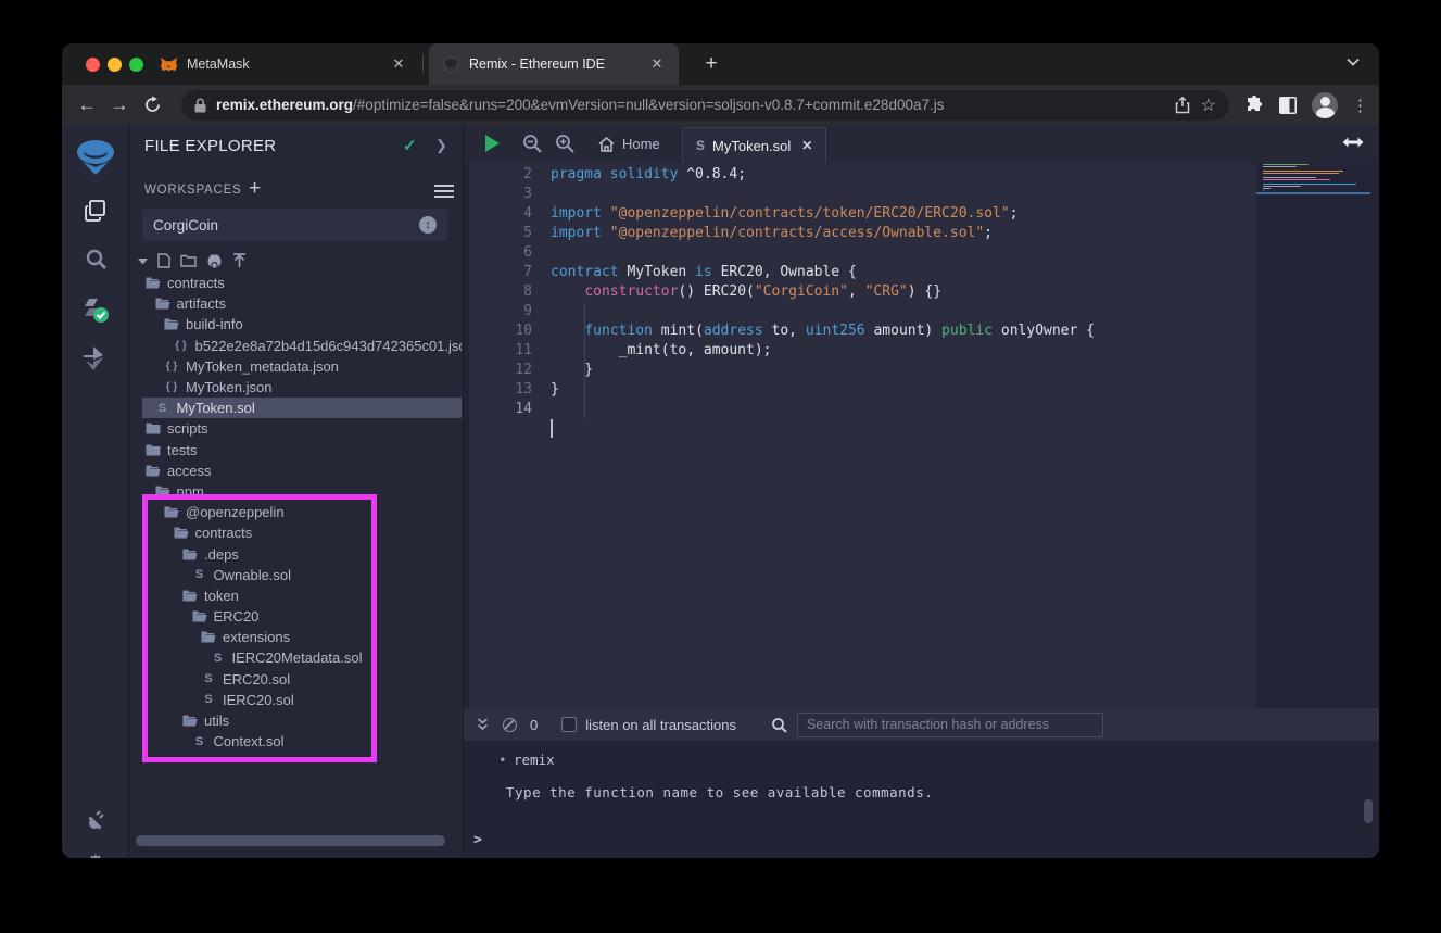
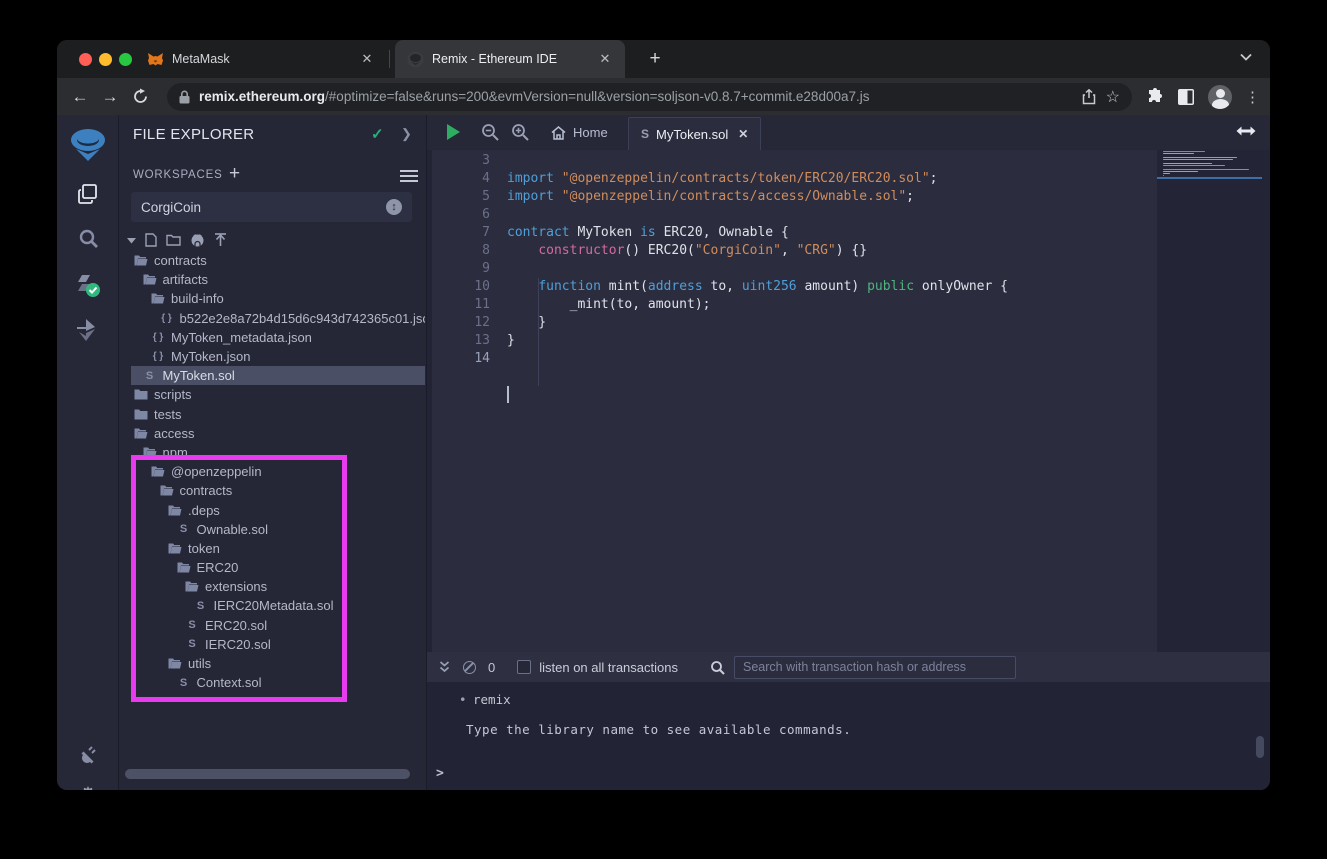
  MetaMask
  ✕
  Remix - Ethereum IDE
  ✕
  +
  ←
  →
  remix.ethereum.org
  /#optimize=false&runs=200&evmVersion=null&version=soljson-v0.8.7+commit.e28d00a7.js
  ☆
  ⋮
  FILE EXPLORER
  ✓
  ❯
  WORKSPACES
  +
  CorgiCoin
  ↕
  contracts
  artifacts
  build-info
  { }
  b522e2e8a72b4d15d6c943d742365c01.js
  { }
  MyToken_metadata.json
  { }
  MyToken.json
  S
  MyToken.sol
  scripts
  tests
  access
  npm
  @openzeppelin
  contracts
  .deps
  S
  Ownable.sol
  token
  ERC20
  extensions
  S
  IERC20Metadata.sol
  S
  ERC20.sol
  S
  IERC20.sol
  utils
  S
  Context.sol
  Home
  S
  MyToken.sol
  ✕
- 2
- pragma solidity ^0.8.4;
  3
  4
  import "@openzeppelin/contracts/token/ERC20/ERC20.sol";
  5
  import "@openzeppelin/contracts/access/Ownable.sol";
  6
  7
  contract MyToken is ERC20, Ownable {
  8
  constructor() ERC20("CorgiCoin", "CRG") {}
  9
  10
  function mint(address to, uint256 amount) public onlyOwner {
  11
  _mint(to, amount);
  12
  }
  13
  }
  14
  0
  listen on all transactions
  Search with transaction hash or address
  •
  remix
- Type the function name to see available commands.
+ Type the library name to see available commands.
  >
